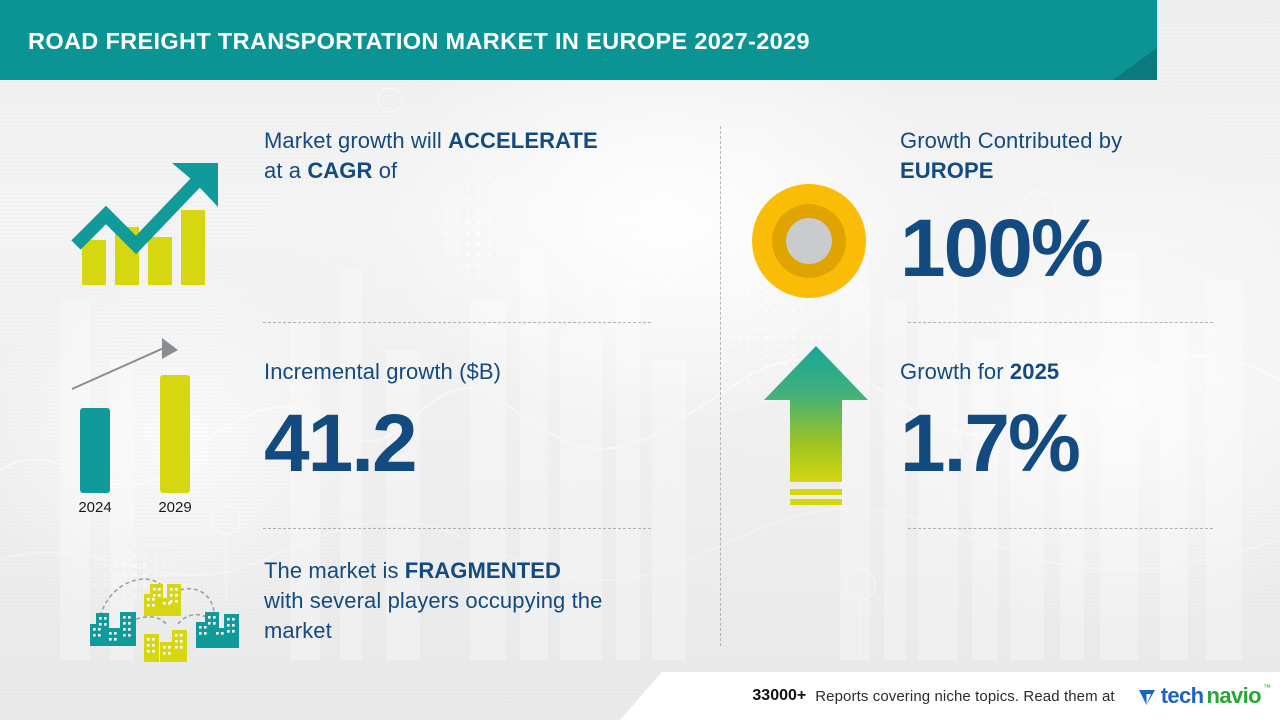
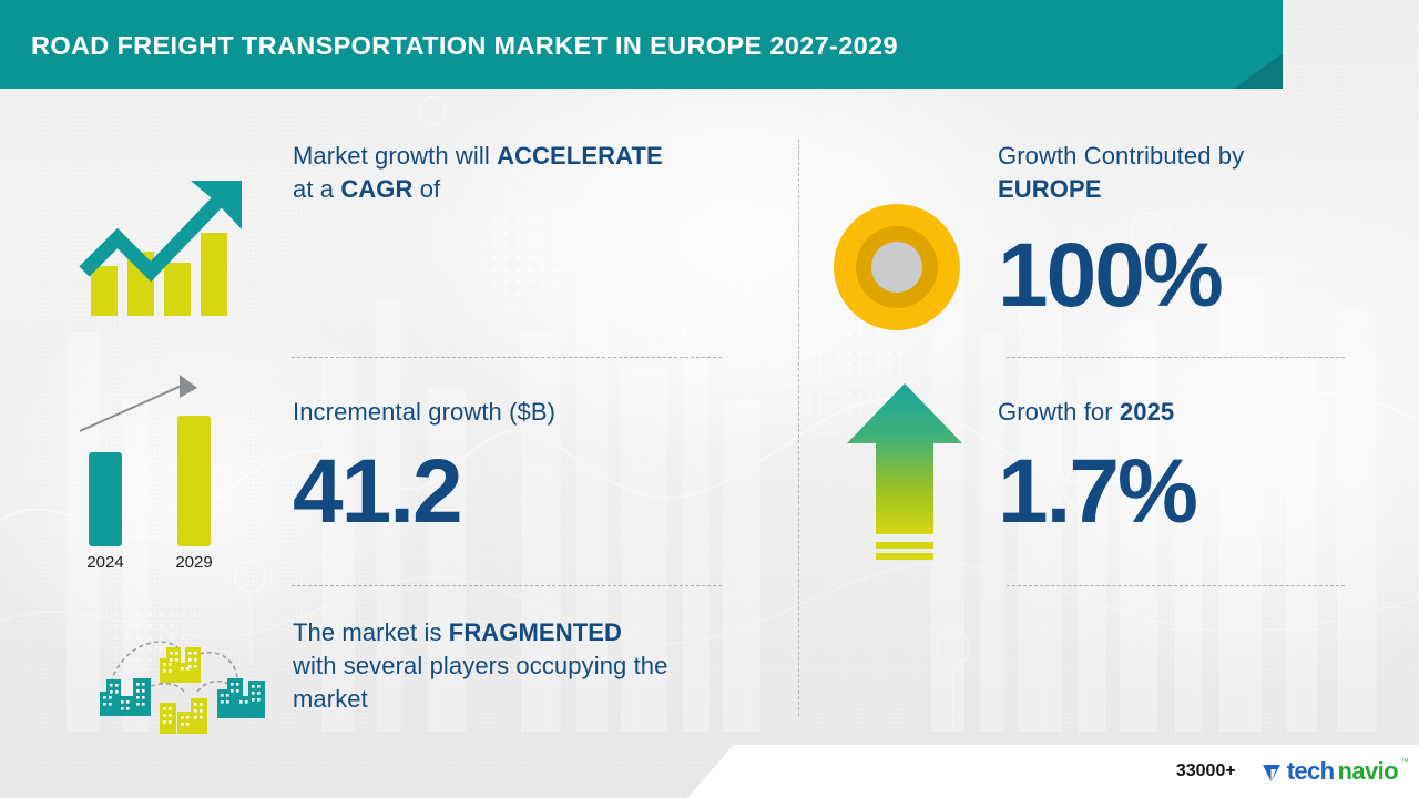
  ROAD FREIGHT TRANSPORTATION MARKET IN EUROPE 2027-2029
  Market growth will ACCELERATE
  at a CAGR of
  2024
  2029
  Incremental growth ($B)
  41.2
  The market is FRAGMENTED
  with several players occupying the
  market
  Growth Contributed by
  EUROPE
  100%
  Growth for 2025
  1.7%
  33000+
- Reports covering niche topics. Read them at
  tech
  navio
  ™
